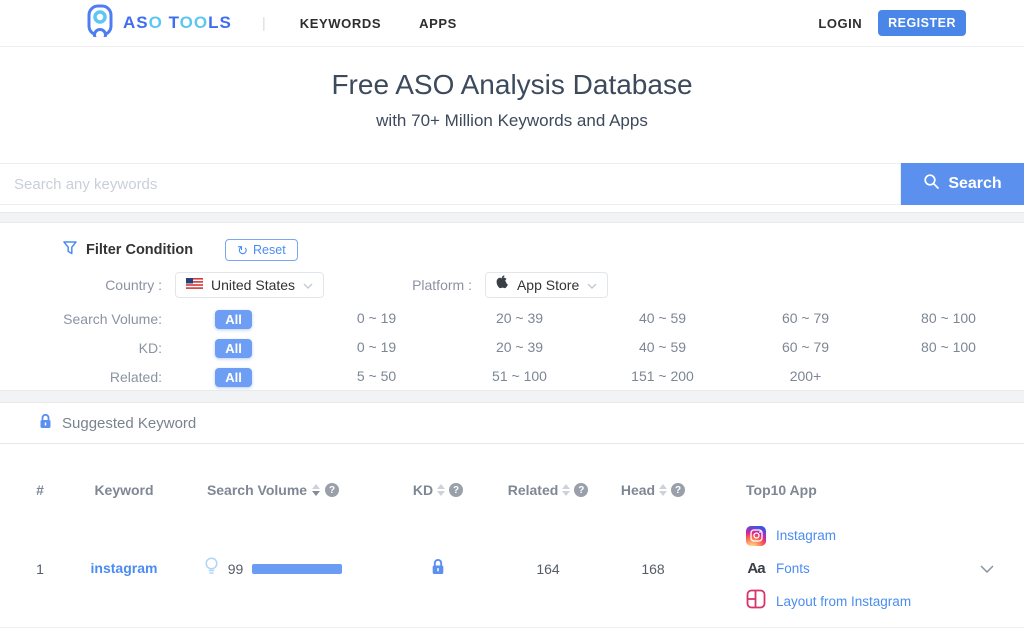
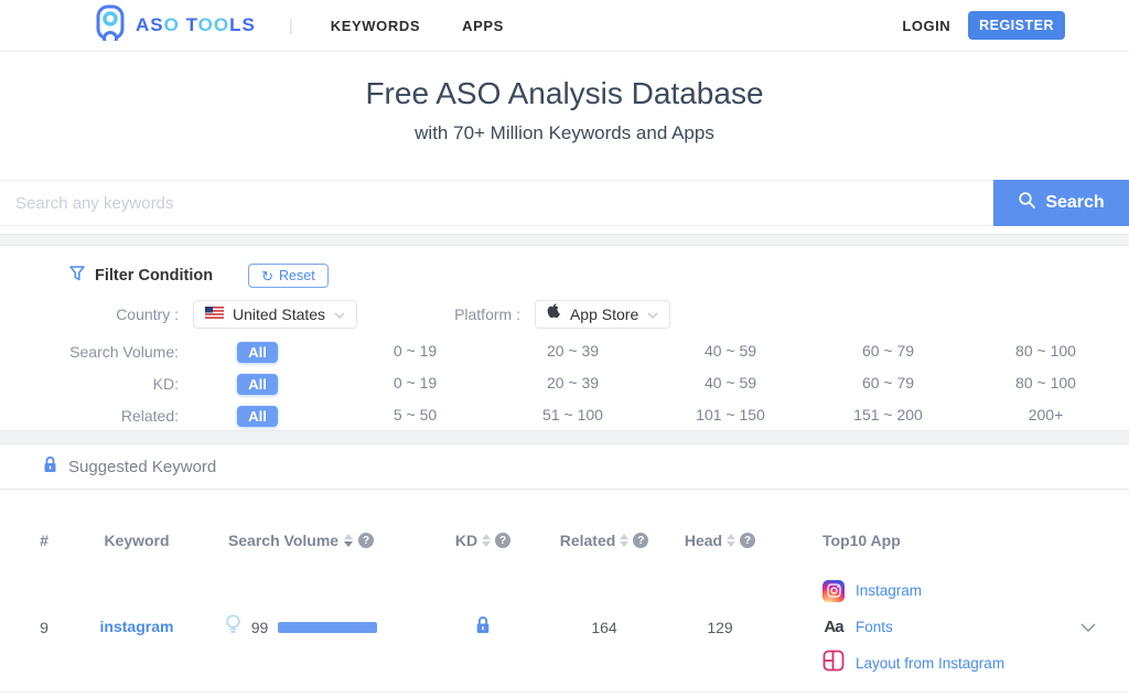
  ASO TOOLS
  |
  KEYWORDS
  APPS
  LOGIN
  REGISTER
  Free ASO Analysis Database
  with 70+ Million Keywords and Apps
  Search any keywords
  Search
  Filter Condition
  ↻
  Reset
  Country :
  United States
  Platform :
  App Store
  Search Volume:
  All
  0 ~ 19
  20 ~ 39
  40 ~ 59
  60 ~ 79
  80 ~ 100
  KD:
  All
  0 ~ 19
  20 ~ 39
  40 ~ 59
  60 ~ 79
  80 ~ 100
  Related:
  All
  5 ~ 50
  51 ~ 100
+ 101 ~ 150
  151 ~ 200
  200+
  Suggested Keyword
  #
  Keyword
  Search Volume
  ?
  KD
  ?
  Related
  ?
  Head
  ?
  Top10 App
- 1
+ 9
  instagram
  99
  164
- 168
+ 129
  Instagram
  Aa
  Fonts
  Layout from Instagram
